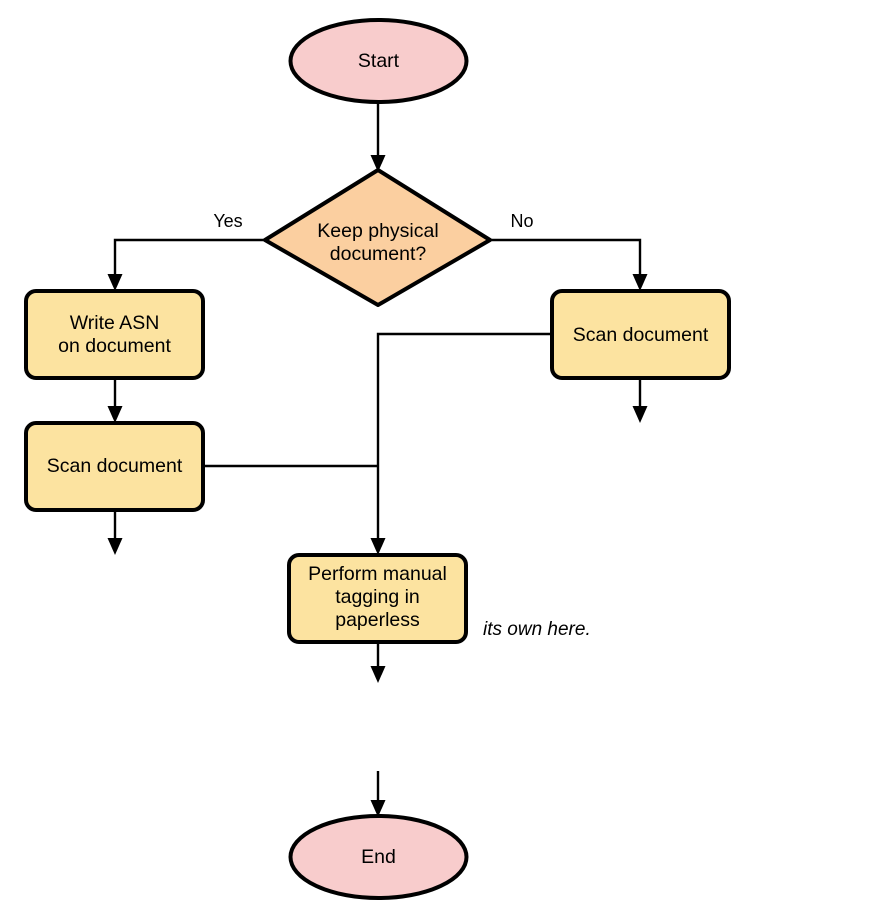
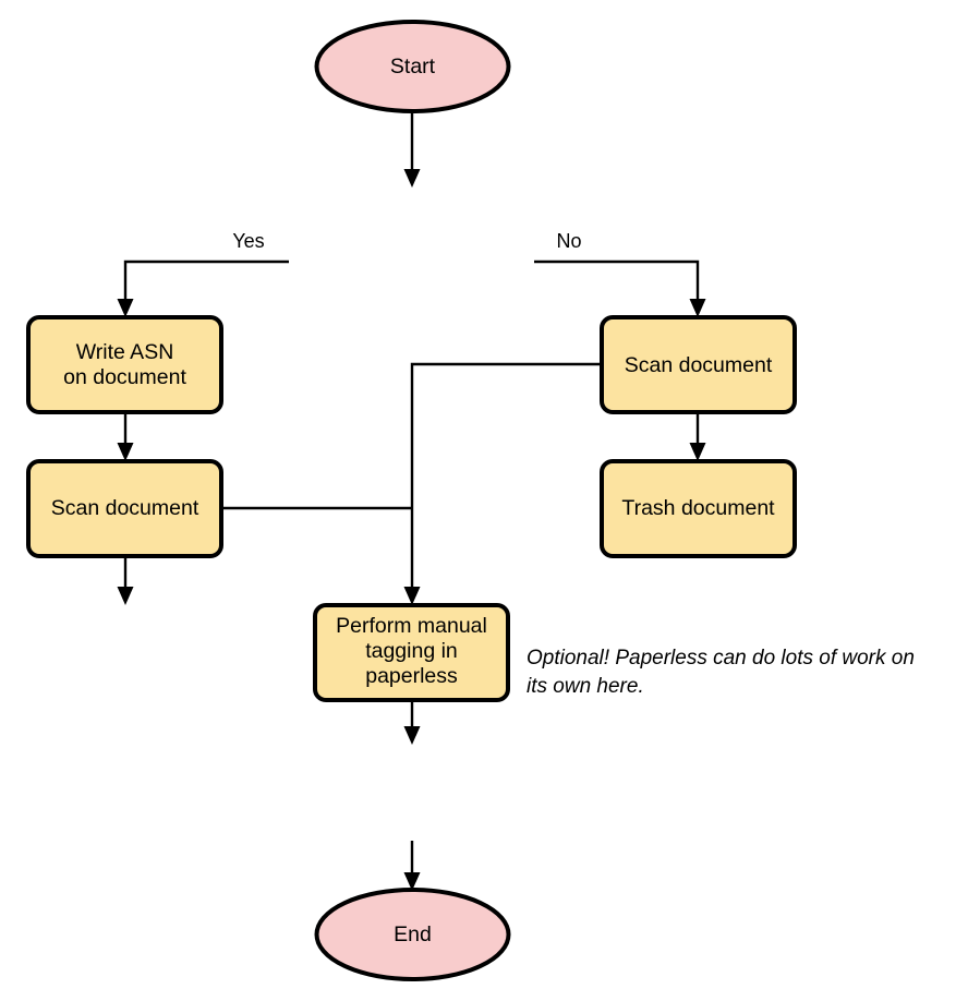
  Start
- Keep physical
- document?
  Yes
  No
  Write ASN
  on document
  Scan document
  Scan document
+ Trash document
  Perform manual
  tagging in
  paperless
  End
+ Optional! Paperless can do lots of work on
  its own here.
